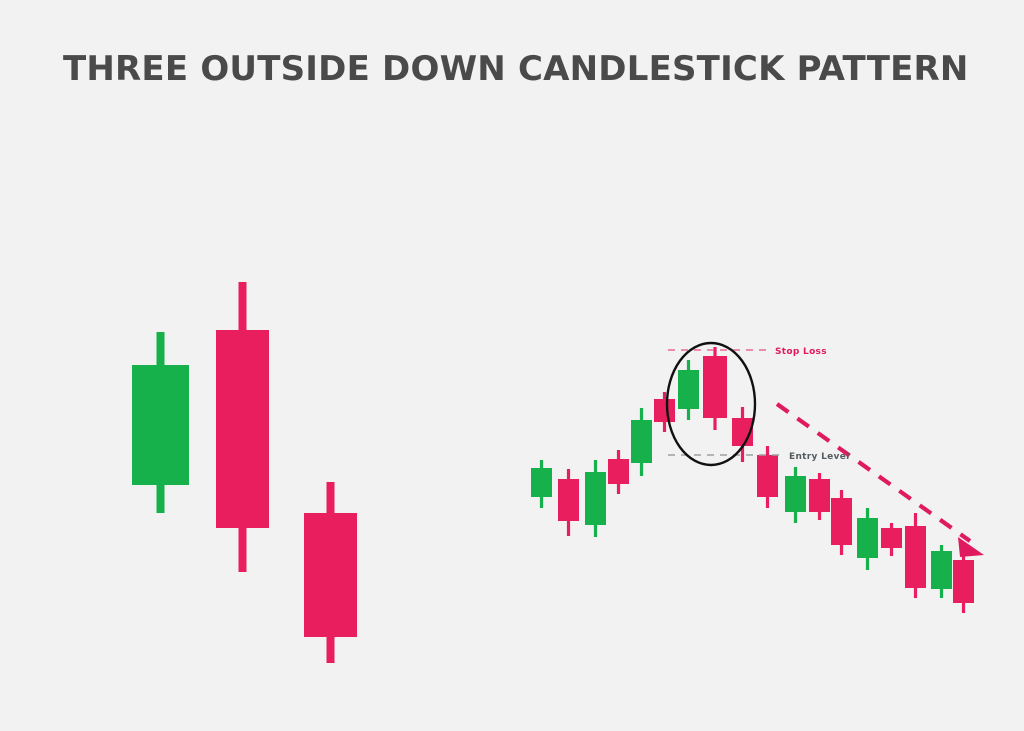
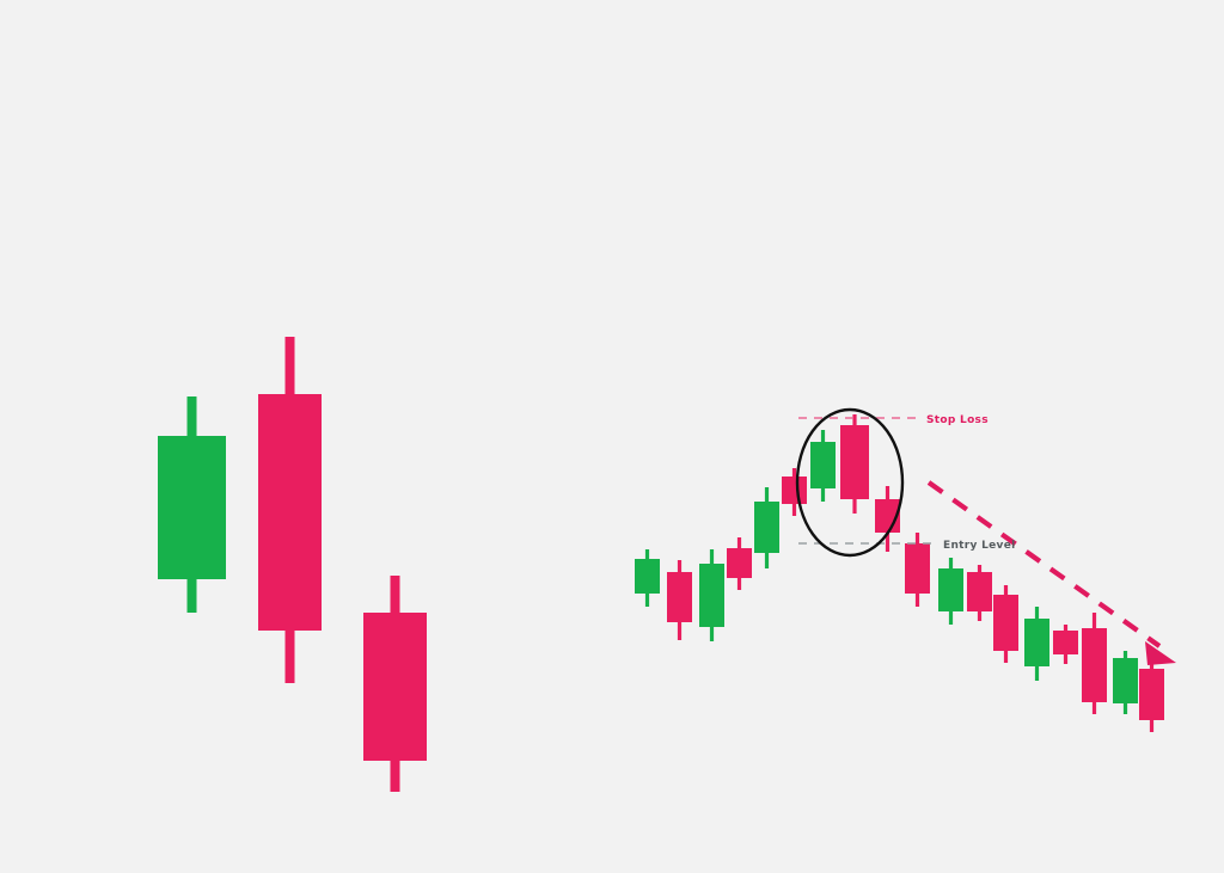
- THREE OUTSIDE DOWN CANDLESTICK PATTERN
  Stop Loss
  Entry Level
